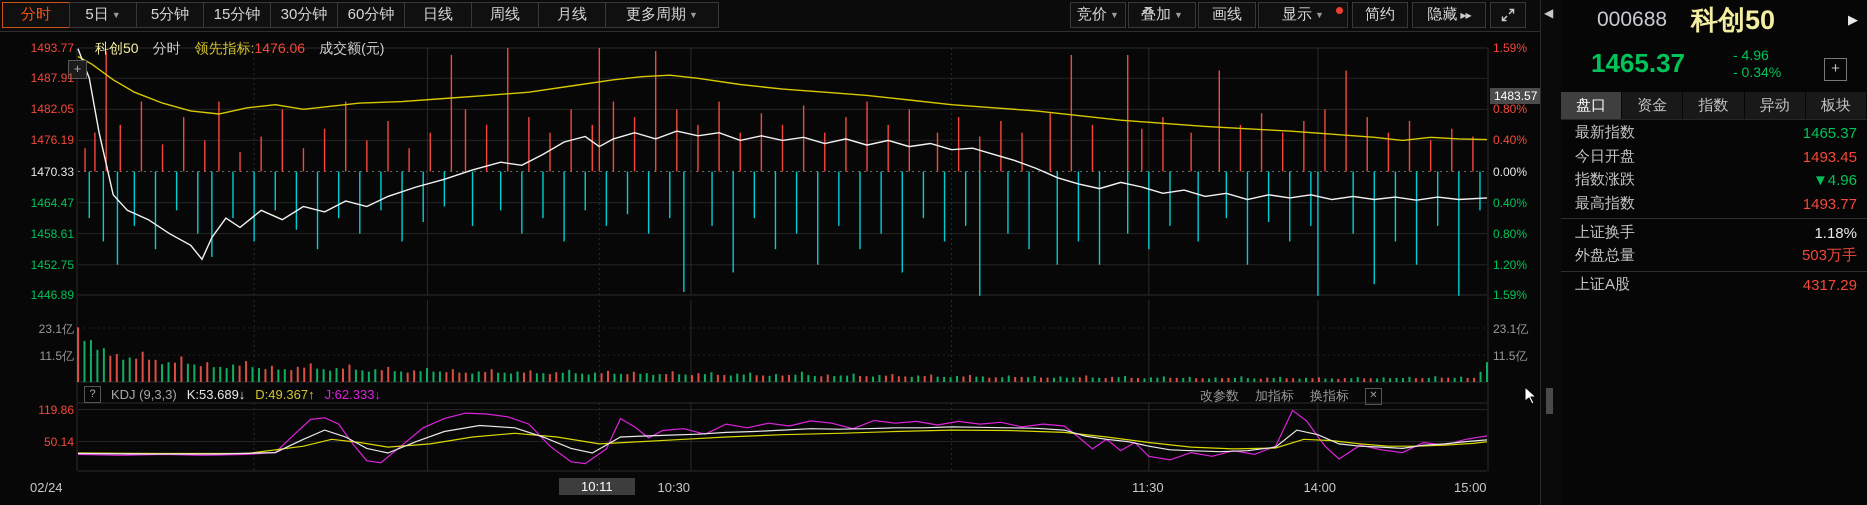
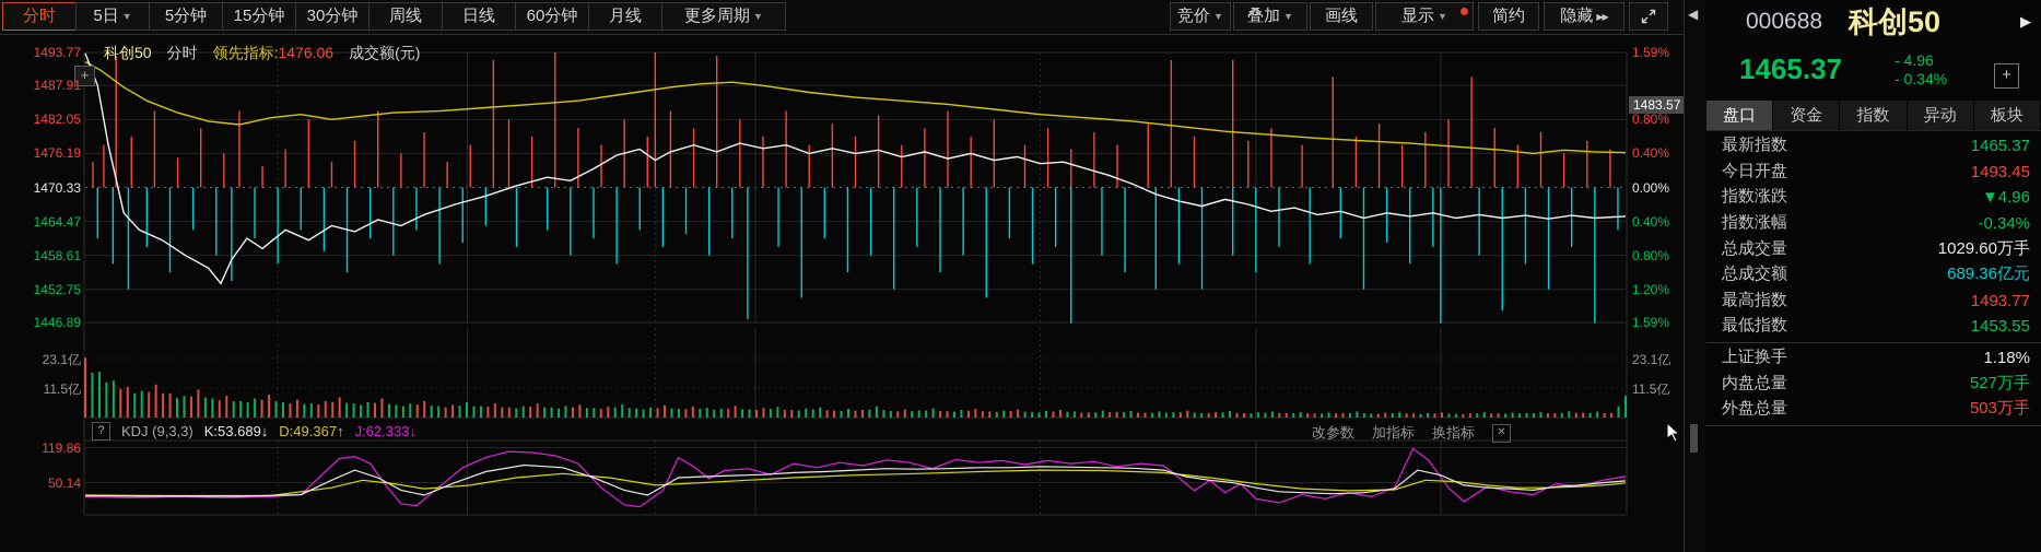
  分时
  5日
  ▼
  5分钟
  15分钟
  30分钟
- 60分钟
+ 周线
  日线
- 周线
+ 60分钟
  月线
  更多周期
  ▼
  竞价
  ▼
  叠加
  ▼
  画线
  显示
  ▼
  简约
  隐藏
  ▶▶
  科创50
  分时
  领先指标:1476.06
  成交额(元)
  +
  1493.77
  1487.91
  1482.05
  1476.19
  1470.33
  1464.47
  1458.61
  1452.75
  1446.89
  1.59%
  0.80%
  0.40%
  0.00%
  0.40%
  0.80%
  1.20%
  1.59%
  1483.57
  23.1亿
  23.1亿
  11.5亿
  11.5亿
  119.86
  50.14
  ?
  KDJ (9,3,3)
  K:53.689↓
  D:49.367↑
  J:62.333↓
  改参数
  加指标
  换指标
  ✕
- 02/24
- 10:11
- 10:30
- 11:30
- 14:00
- 15:00
  ◀
  000688
  科创50
  ▶
  1465.37
  - 4.96
  - 0.34%
  +
  盘口
  资金
  指数
  异动
  板块
  最新指数
  1465.37
  今日开盘
  1493.45
  指数涨跌
  ▼4.96
+ 指数涨幅
+ -0.34%
+ 总成交量
+ 1029.60万手
+ 总成交额
+ 689.36亿元
  最高指数
  1493.77
+ 最低指数
+ 1453.55
  上证换手
  1.18%
+ 内盘总量
+ 527万手
  外盘总量
  503万手
- 上证A股
- 4317.29
